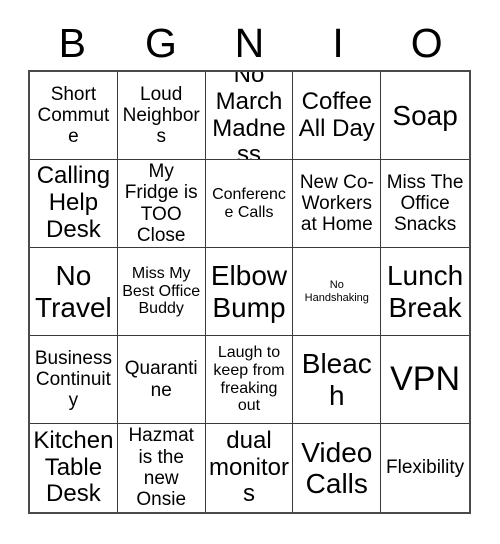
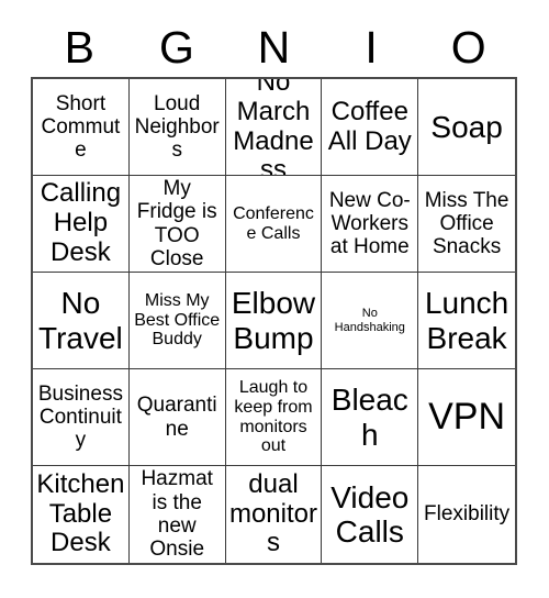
  B
  G
  N
  I
  O
  Short Commute
  Loud Neighbors
  No March Madness
  Coffee All Day
  Soap
  Calling Help Desk
  My Fridge is TOO Close
  Conference Calls
  New Co-Workers at Home
  Miss The Office Snacks
  No Travel
  Miss My Best Office Buddy
  Elbow Bump
  No Handshaking
  Lunch Break
  Business Continuity
  Quarantine
- Laugh to keep from freaking out
+ Laugh to keep from monitors out
  Bleach
  VPN
  Kitchen Table Desk
  Hazmat is the new Onsie
  dual monitors
  Video Calls
  Flexibility
